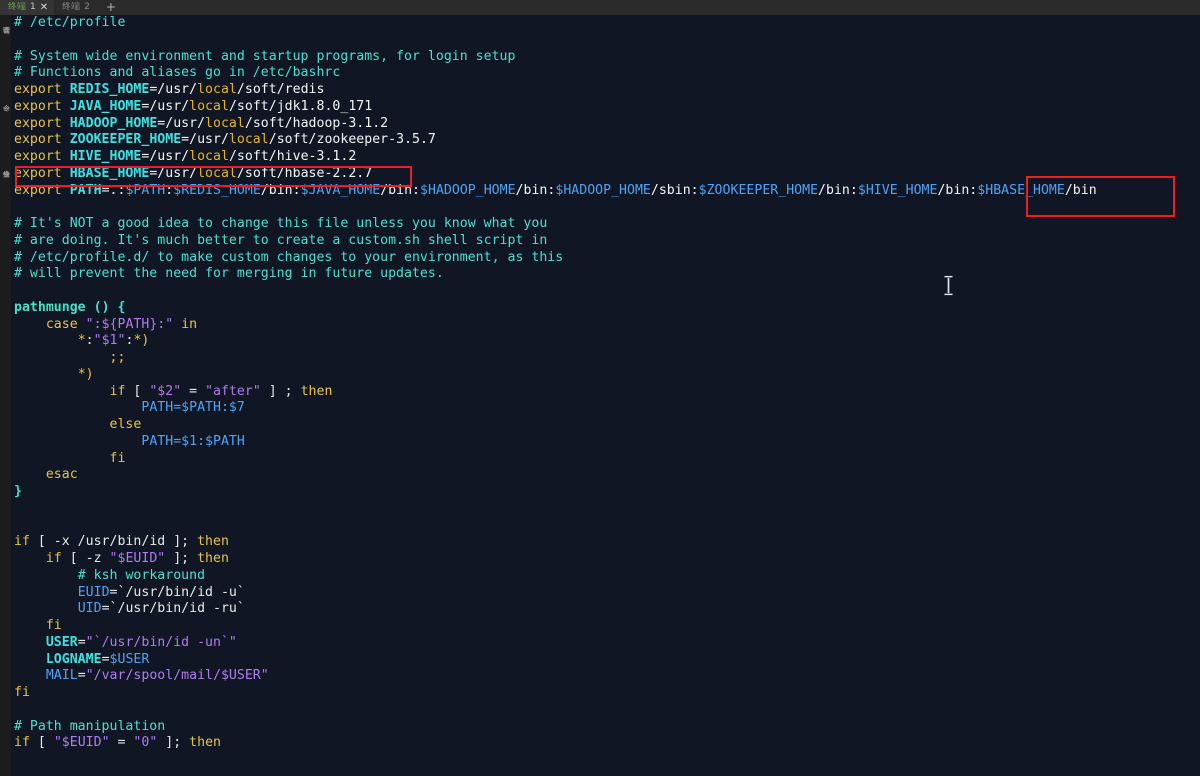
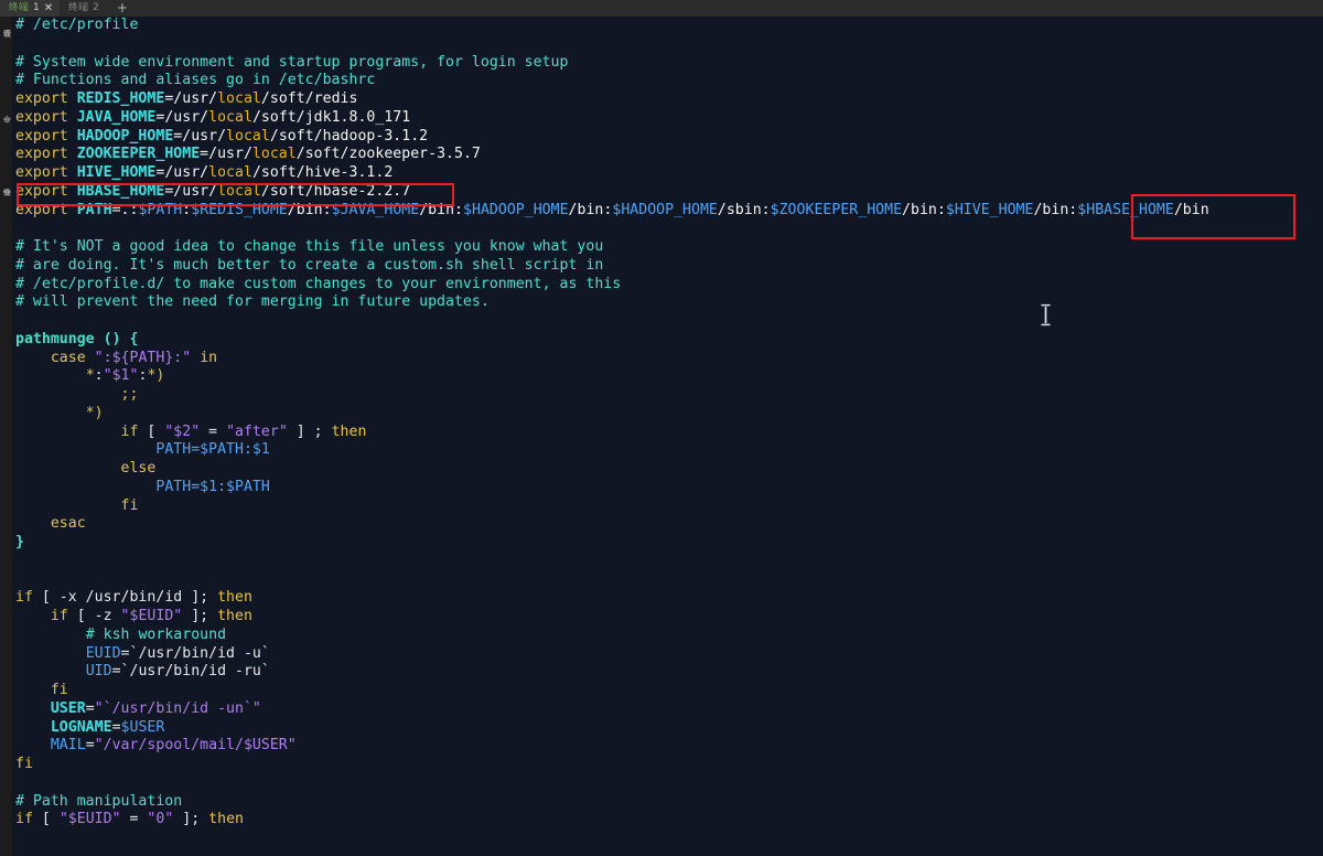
  终端
  1
  ✕
  终端
  2
  +
  # /etc/profile
  # System wide environment and startup programs, for login setup
  # Functions and aliases go in /etc/bashrc
  export REDIS_HOME=/usr/local/soft/redis
  export JAVA_HOME=/usr/local/soft/jdk1.8.0_171
  export HADOOP_HOME=/usr/local/soft/hadoop-3.1.2
  export ZOOKEEPER_HOME=/usr/local/soft/zookeeper-3.5.7
  export HIVE_HOME=/usr/local/soft/hive-3.1.2
  export HBASE_HOME=/usr/local/soft/hbase-2.2.7
  export PATH=.:$PATH:$REDIS_HOME/bin:$JAVA_HOME/bin:$HADOOP_HOME/bin:$HADOOP_HOME/sbin:$ZOOKEEPER_HOME/bin:$HIVE_HOME/bin:$HBASE_HOME/bin
  # It's NOT a good idea to change this file unless you know what you
  # are doing. It's much better to create a custom.sh shell script in
  # /etc/profile.d/ to make custom changes to your environment, as this
  # will prevent the need for merging in future updates.
  pathmunge () {
  case ":${PATH}:" in
  *:"$1":*)
  ;;
  *)
  if [ "$2" = "after" ] ; then
- PATH=$PATH:$7
+ PATH=$PATH:$1
  else
  PATH=$1:$PATH
  fi
  esac
  }
  if [ -x /usr/bin/id ]; then
  if [ -z "$EUID" ]; then
  # ksh workaround
  EUID=`/usr/bin/id -u`
  UID=`/usr/bin/id -ru`
  fi
  USER="`/usr/bin/id -un`"
  LOGNAME=$USER
  MAIL="/var/spool/mail/$USER"
  fi
  # Path manipulation
  if [ "$EUID" = "0" ]; then
